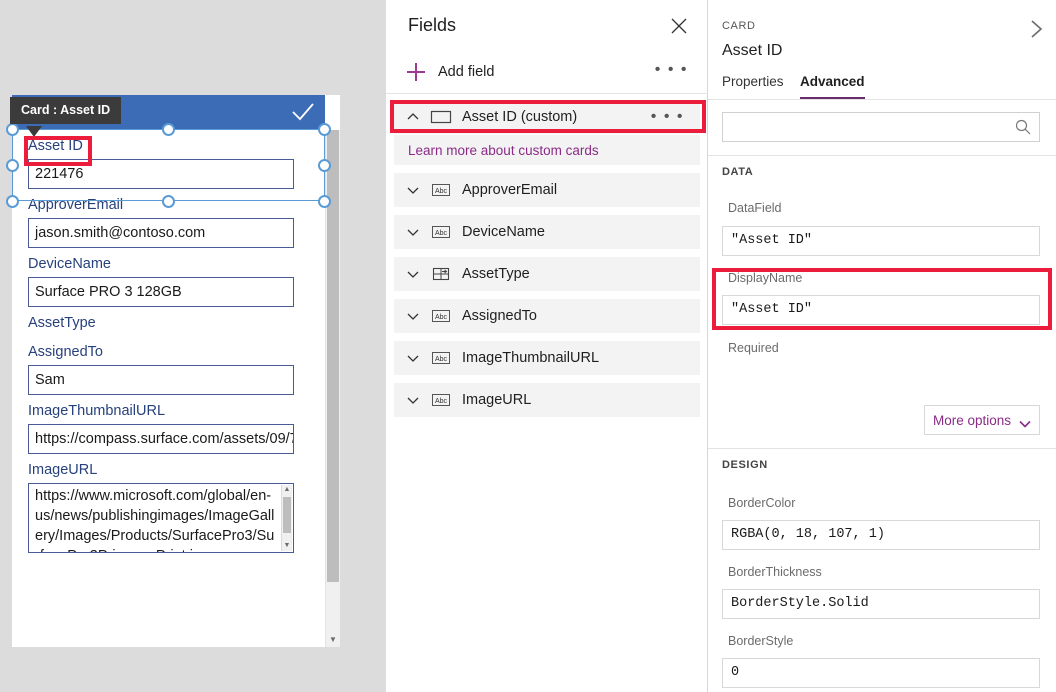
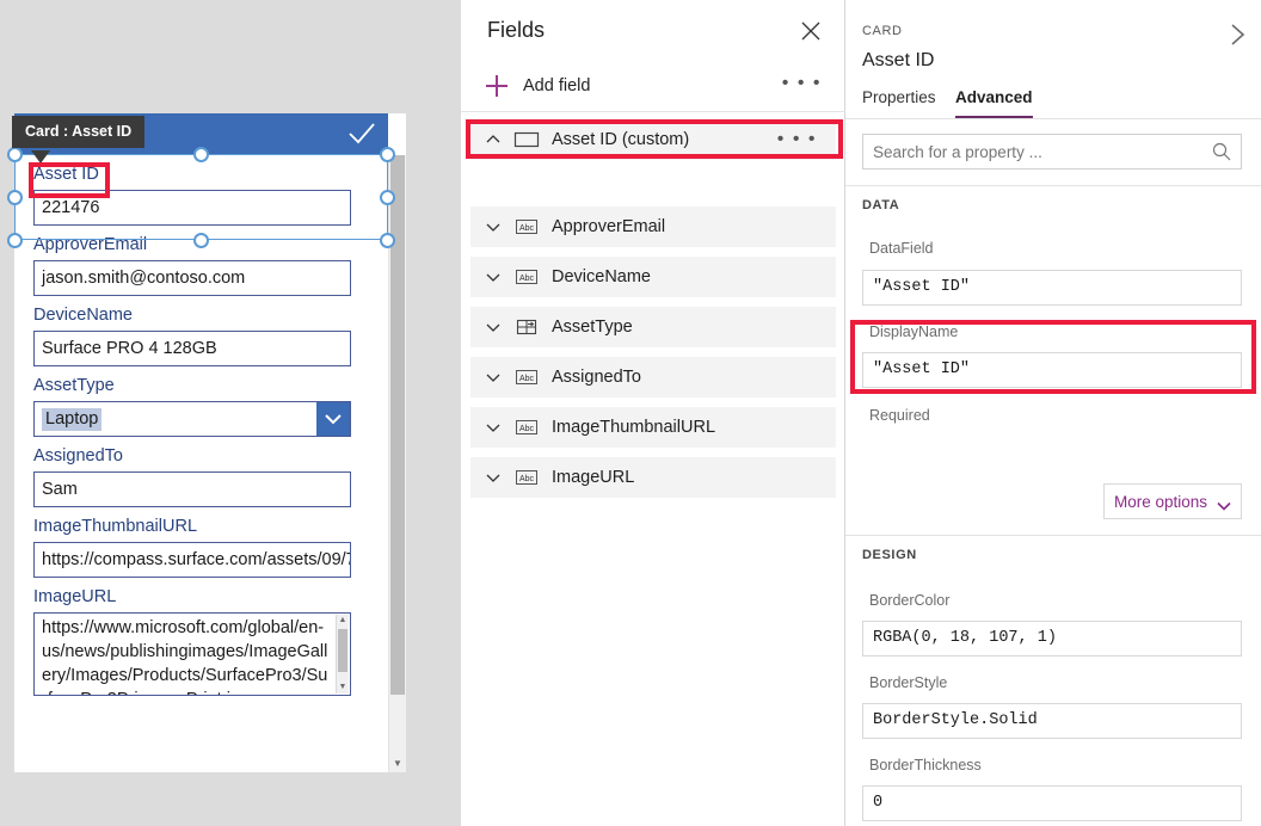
  Asset ID
  221476
  ApproverEmail
  jason.smith@contoso.com
  DeviceName
- Surface PRO 3 128GB
+ Surface PRO 4 128GB
  AssetType
+ Laptop
  AssignedTo
  Sam
  ImageThumbnailURL
  https://compass.surface.com/assets/09/7
  ImageURL
  https://www.microsoft.com/global/en-us/news/publishingimages/ImageGallery/Images/Products/SurfacePro3/Su
  ▼
  Card : Asset ID
  Fields
  Add field
  • • •
  Asset ID (custom)
  • • •
- Learn more about custom cards
  ApproverEmail
  DeviceName
  AssetType
  AssignedTo
  ImageThumbnailURL
  ImageURL
  CARD
  Asset ID
  Properties
  Advanced
+ Search for a property ...
  DATA
  DataField
  "Asset ID"
  DisplayName
  "Asset ID"
  Required
  More options
  DESIGN
  BorderColor
  RGBA(0, 18, 107, 1)
- BorderThickness
+ BorderStyle
  BorderStyle.Solid
- BorderStyle
+ BorderThickness
  0
